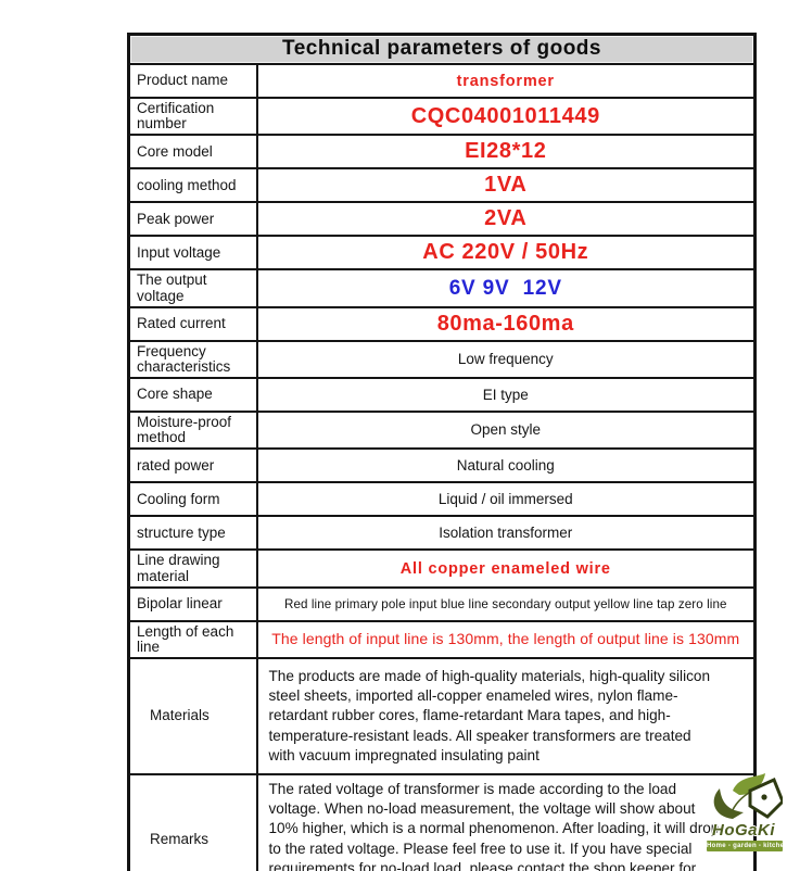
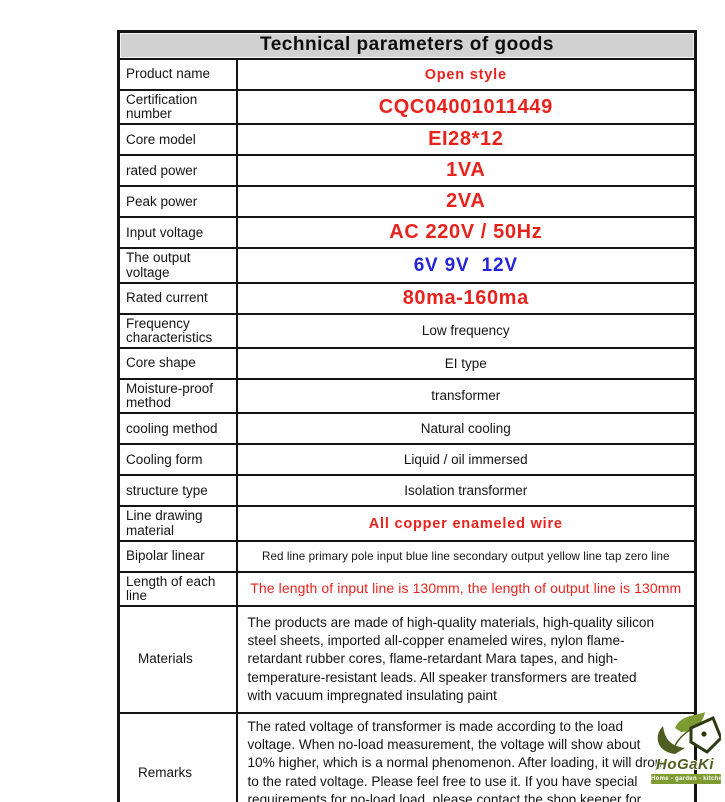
  Technical parameters of goods
- Product name	transformer
+ Product name	Open style
  Certification number	CQC04001011449
  Core model	EI28*12
- cooling method	1VA
+ rated power	1VA
  Peak power	2VA
  Input voltage	AC 220V / 50Hz
  The output voltage	6V 9V 12V
  Rated current	80ma-160ma
  Frequency characteristics	Low frequency
  Core shape	EI type
- Moisture-proof method	Open style
+ Moisture-proof method	transformer
- rated power	Natural cooling
+ cooling method	Natural cooling
  Cooling form	Liquid / oil immersed
  structure type	Isolation transformer
  Line drawing material	All copper enameled wire
  Bipolar linear	Red line primary pole input blue line secondary output yellow line tap zero line
  Length of each line	The length of input line is 130mm, the length of output line is 130mm
  Materials	The products are made of high-quality materials, high-quality silicon steel sheets, imported all-copper enameled wires, nylon flame-retardant rubber cores, flame-retardant Mara tapes, and high-temperature-resistant leads. All speaker transformers are treated with vacuum impregnated insulating paint
  Remarks	The rated voltage of transformer is made according to the load voltage. When no-load measurement, the voltage will show about 10% higher, which is a normal phenomenon. After loading, it will drop to the rated voltage. Please feel free to use it. If you have special requirements for no-load load, please contact the shop keeper for
  HoGaKi
